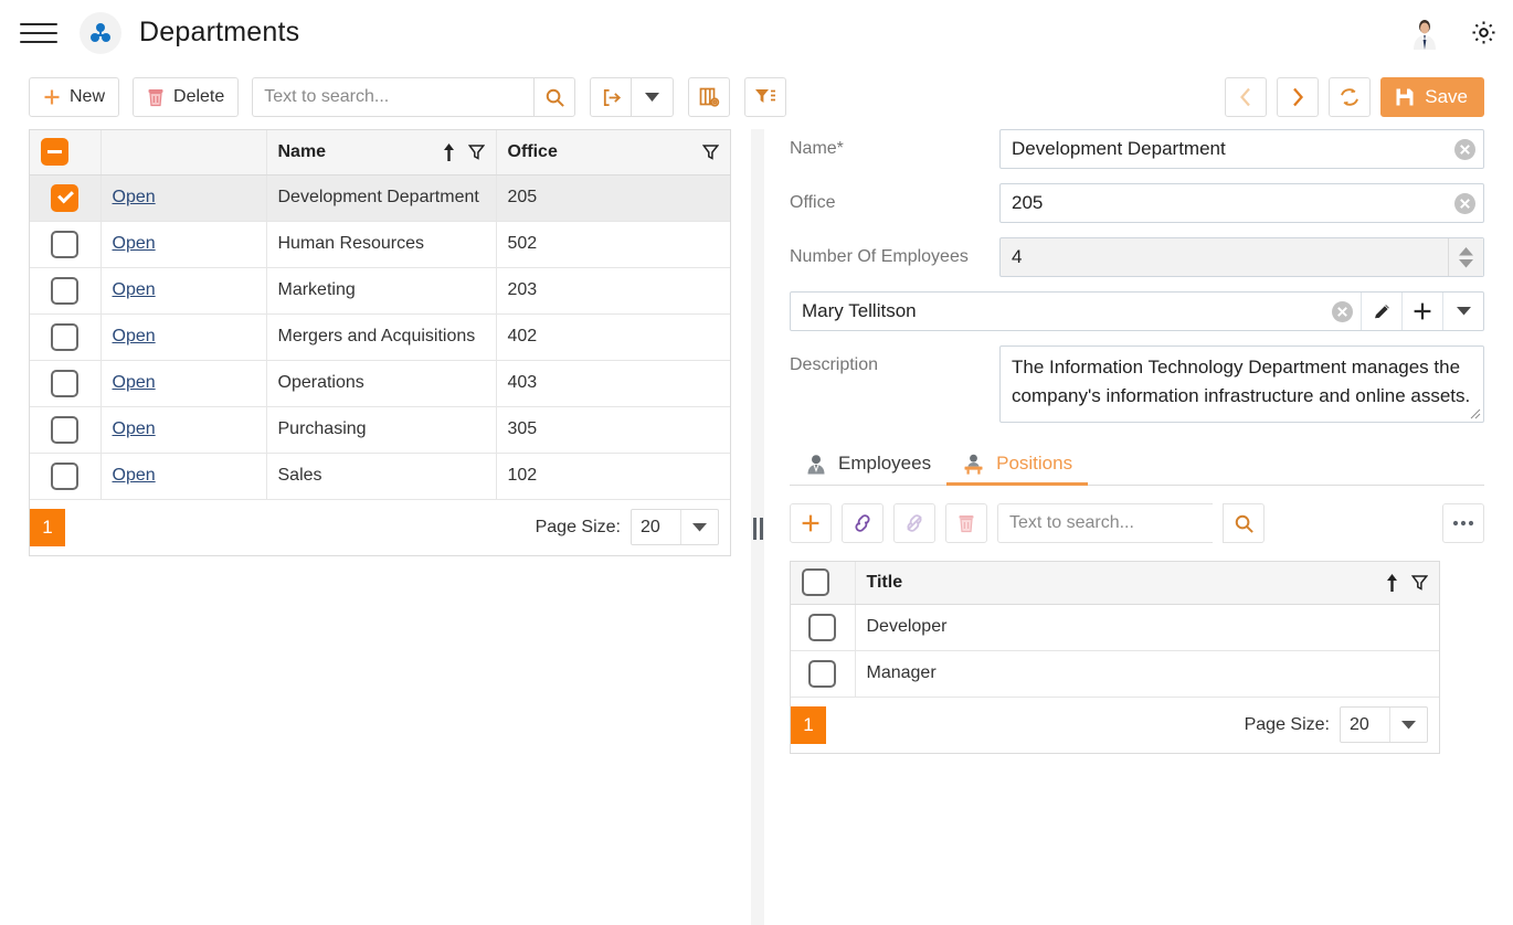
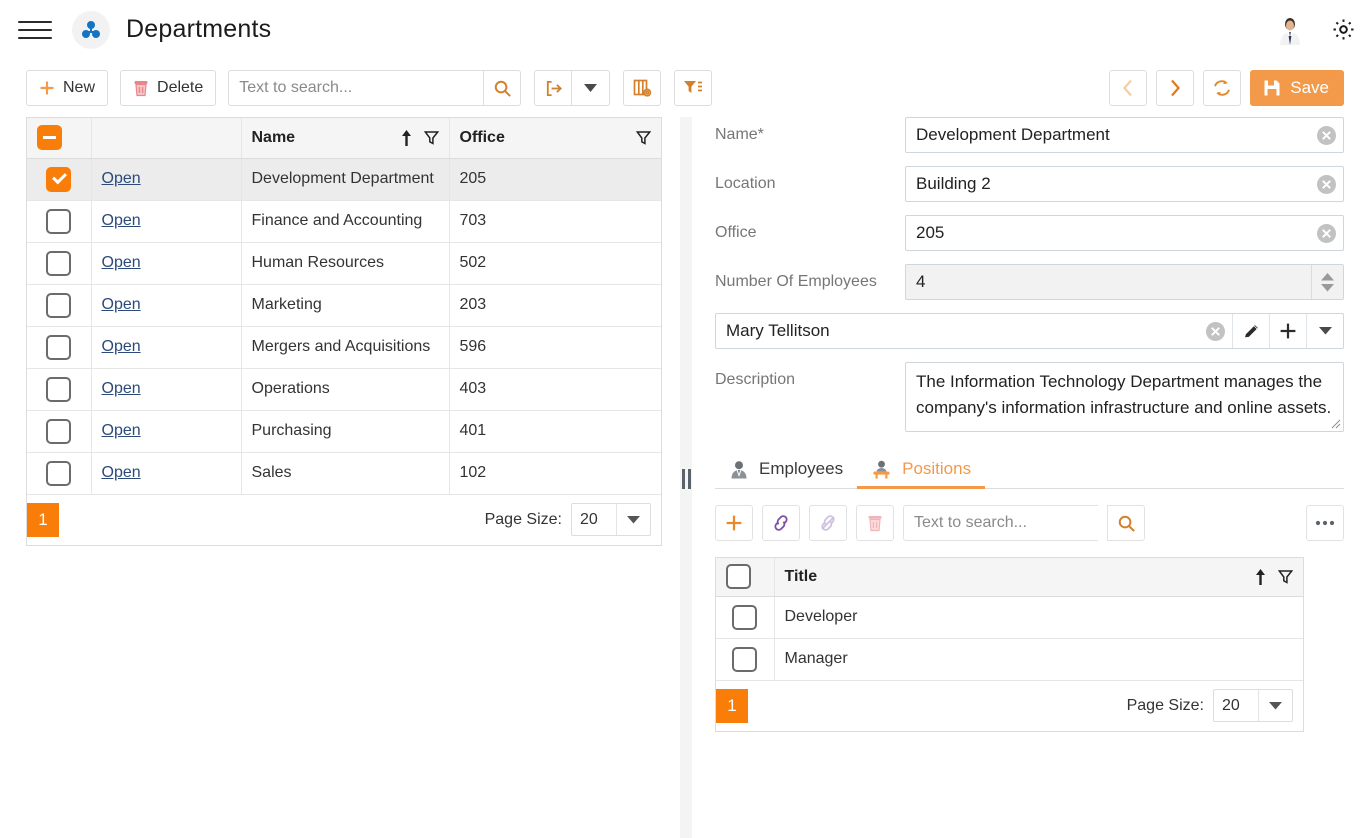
  Departments
  New
  Delete
  Text to search...
  Save
  		Name	Office
  	Open	Development Department	205
+ 	Open	Finance and Accounting	703
  	Open	Human Resources	502
  	Open	Marketing	203
- 	Open	Mergers and Acquisitions	402
+ 	Open	Mergers and Acquisitions	596
  	Open	Operations	403
- 	Open	Purchasing	305
+ 	Open	Purchasing	401
  	Open	Sales	102
  1
  Page Size:
  20
  Name*
  Development Department
+ Location
+ Building 2
  Office
  205
  Number Of Employees
  4
  Mary Tellitson
  Description
  The Information Technology Department manages the company's information infrastructure and online assets.
  Employees
  Positions
  Text to search...
  	Title
  	Developer
  	Manager
  1
  Page Size:
  20
